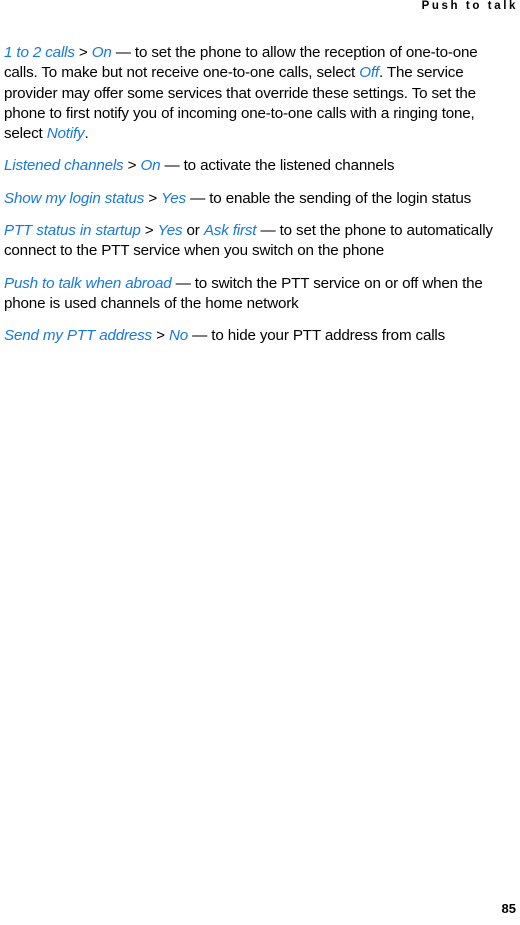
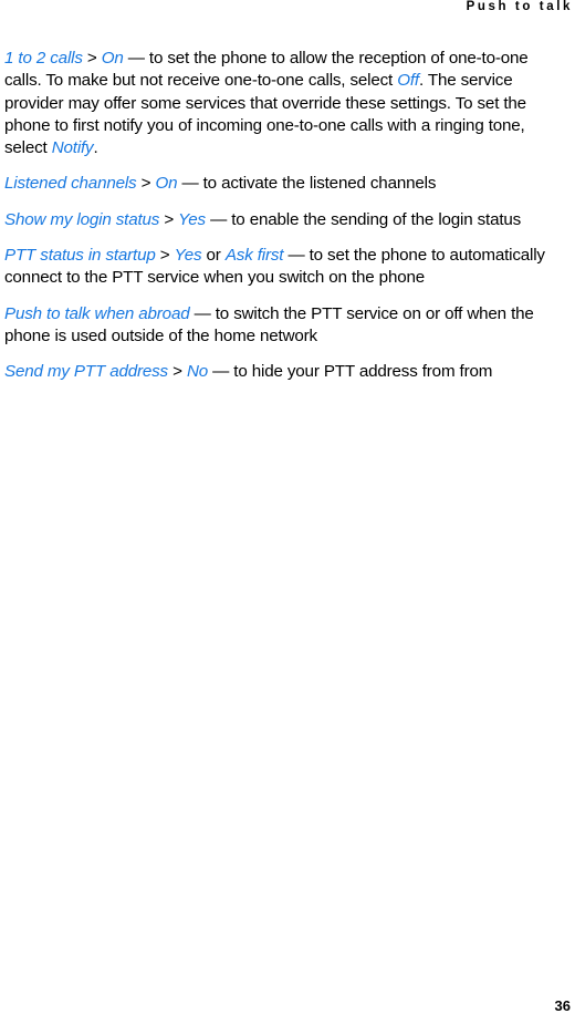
  Push to talk
  1 to 2 calls > On — to set the phone to allow the reception of one-to-one calls. To make but not receive one-to-one calls, select Off. The service provider may offer some services that override these settings. To set the phone to first notify you of incoming one-to-one calls with a ringing tone, select Notify.
  Listened channels > On — to activate the listened channels
  Show my login status > Yes — to enable the sending of the login status
  PTT status in startup > Yes or Ask first — to set the phone to automatically connect to the PTT service when you switch on the phone
- Push to talk when abroad — to switch the PTT service on or off when the phone is used channels of the home network
+ Push to talk when abroad — to switch the PTT service on or off when the phone is used outside of the home network
- Send my PTT address > No — to hide your PTT address from calls
+ Send my PTT address > No — to hide your PTT address from from
- 85
+ 36
